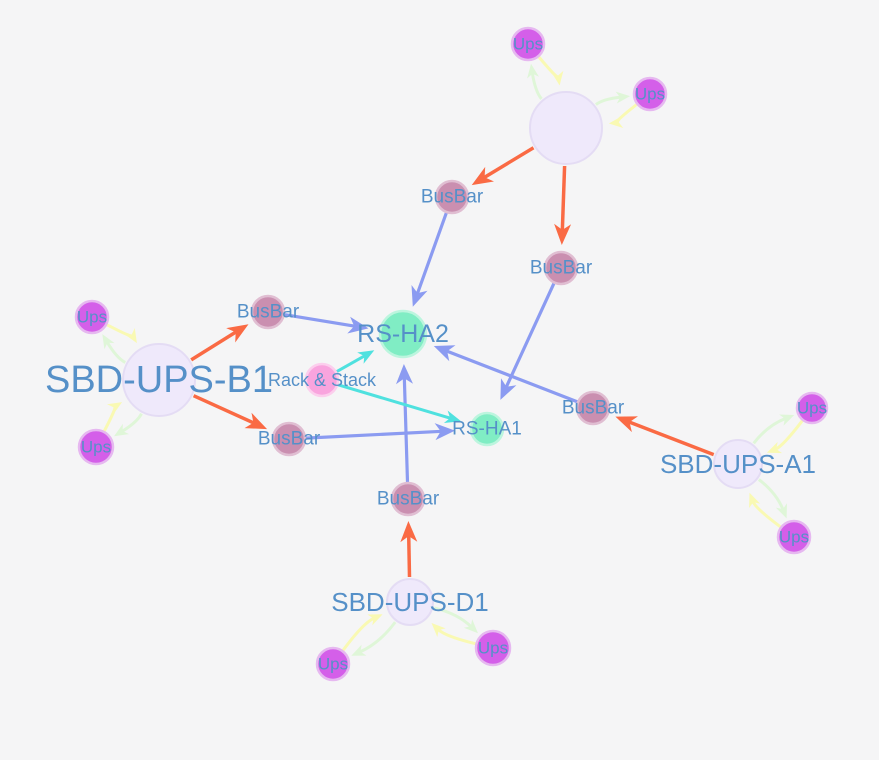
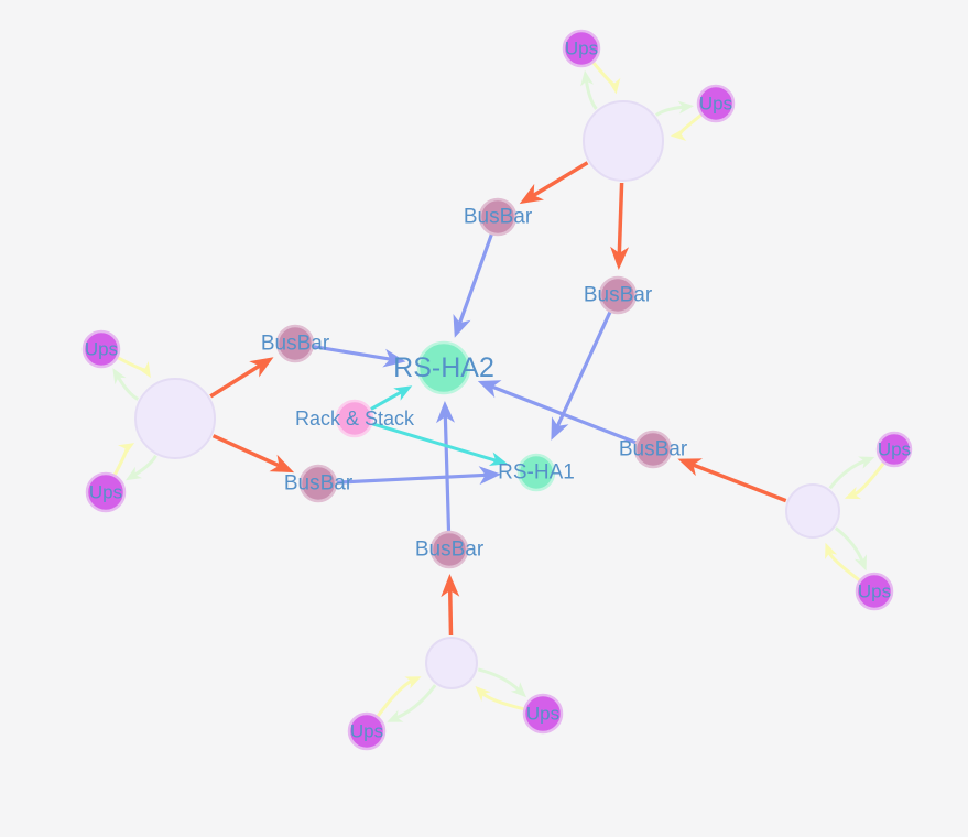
- SBD-UPS-B1
- SBD-UPS-A1
- SBD-UPS-D1
  Ups
  Ups
  Ups
  Ups
  Ups
  Ups
  Ups
  Ups
  BusBar
  BusBar
  BusBar
  BusBar
  BusBar
  BusBar
  RS-HA2
  RS-HA1
  Rack & Stack
